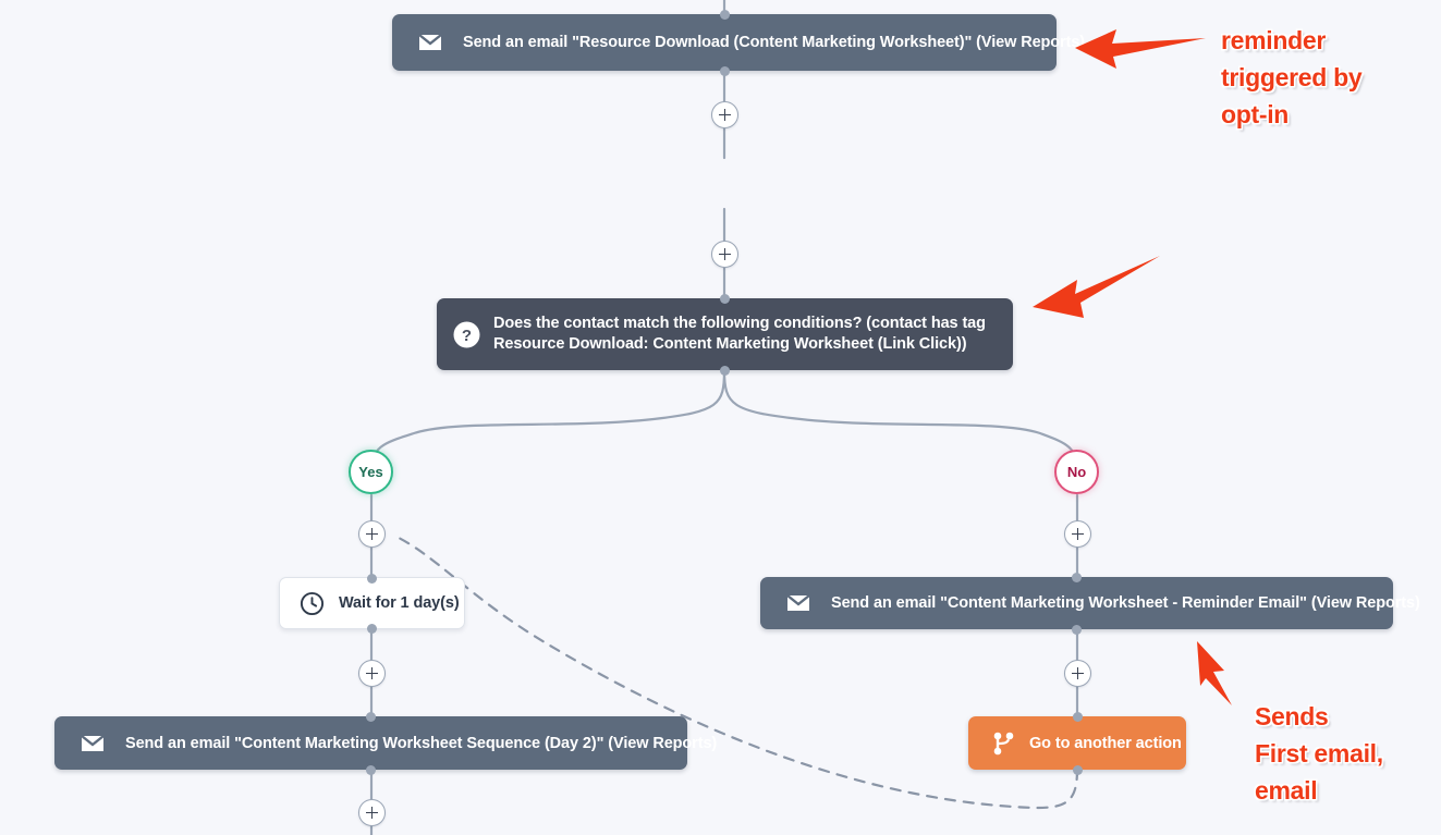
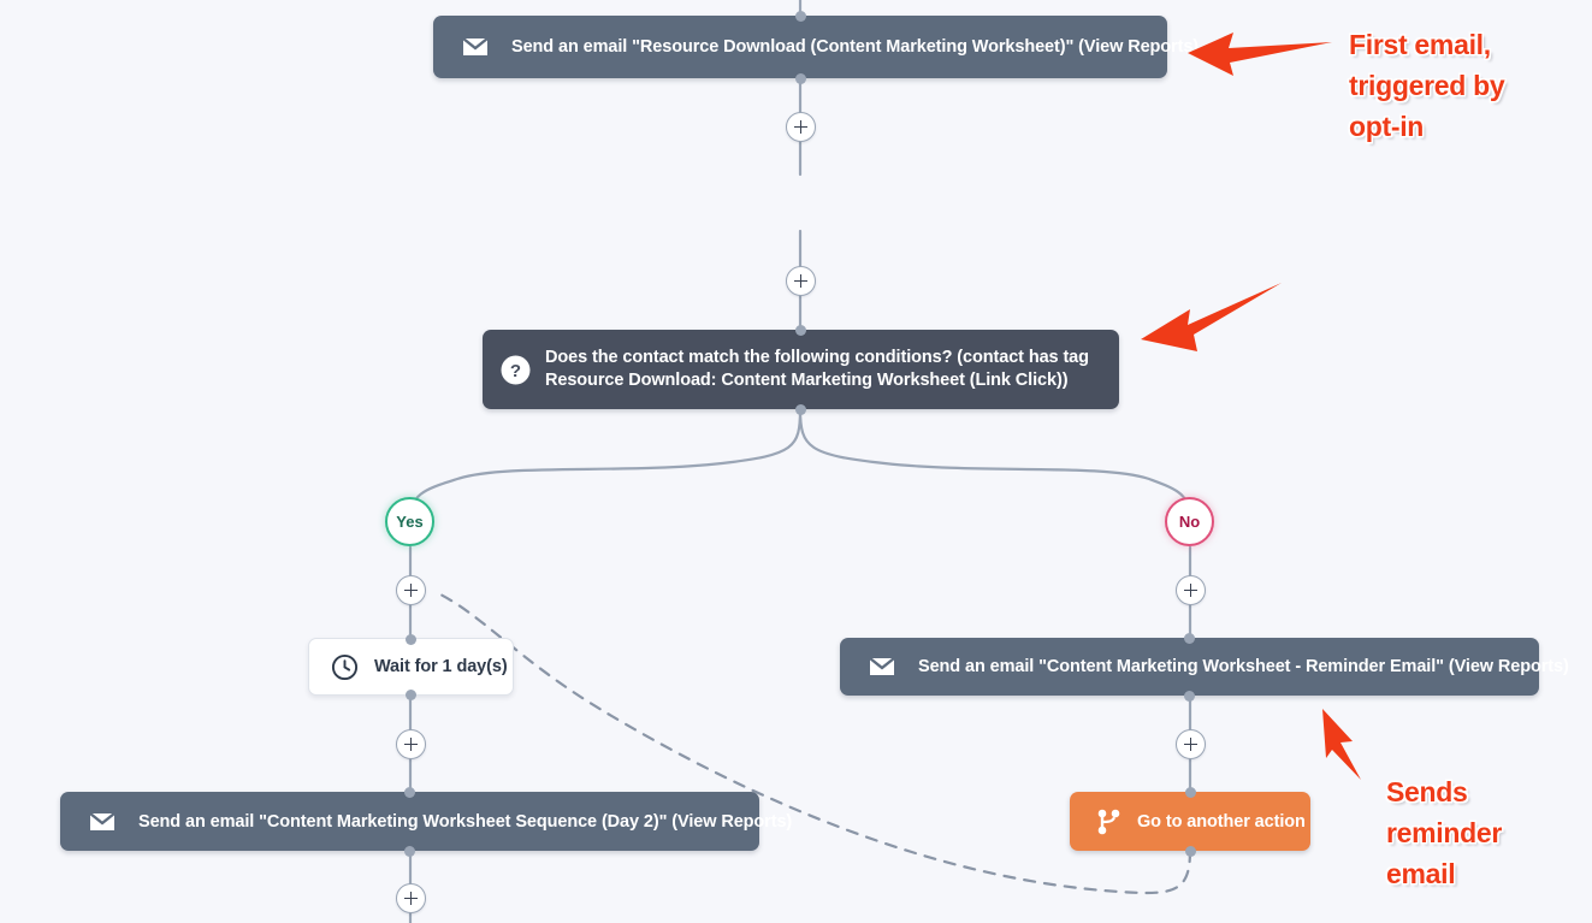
  Send an email "Resource Download (Content Marketing Worksheet)" (View Reports)
  ?
  Does the contact match the following conditions? (contact has tag
  Resource Download: Content Marketing Worksheet (Link Click))
  Yes
  No
  Wait for 1 day(s)
  Send an email "Content Marketing Worksheet Sequence (Day 2)" (View Reports)
  Send an email "Content Marketing Worksheet - Reminder Email" (View Reports)
  Go to another action
- reminder
+ First email,
  triggered by
  opt-in
  Sends
- First email,
+ reminder
  email
